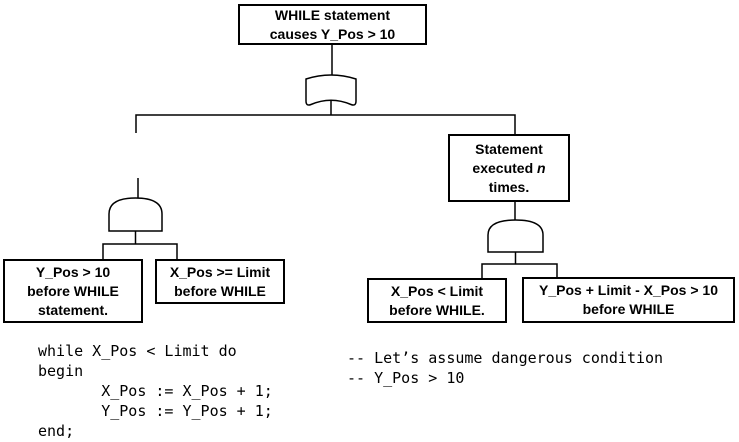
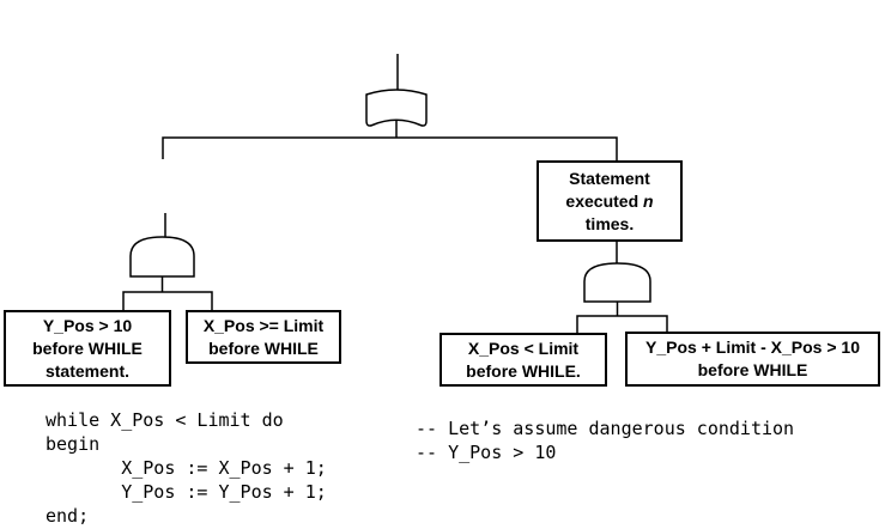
- WHILE statement
- causes Y_Pos > 10
  Statement
  executed n
  times.
  Y_Pos > 10
  before WHILE
  statement.
  X_Pos >= Limit
  before WHILE
  X_Pos < Limit
  before WHILE.
  Y_Pos + Limit - X_Pos > 10
  before WHILE
  while X_Pos < Limit do
  begin
  X_Pos := X_Pos + 1;
  Y_Pos := Y_Pos + 1;
  end;
  -- Let’s assume dangerous condition
  -- Y_Pos > 10
